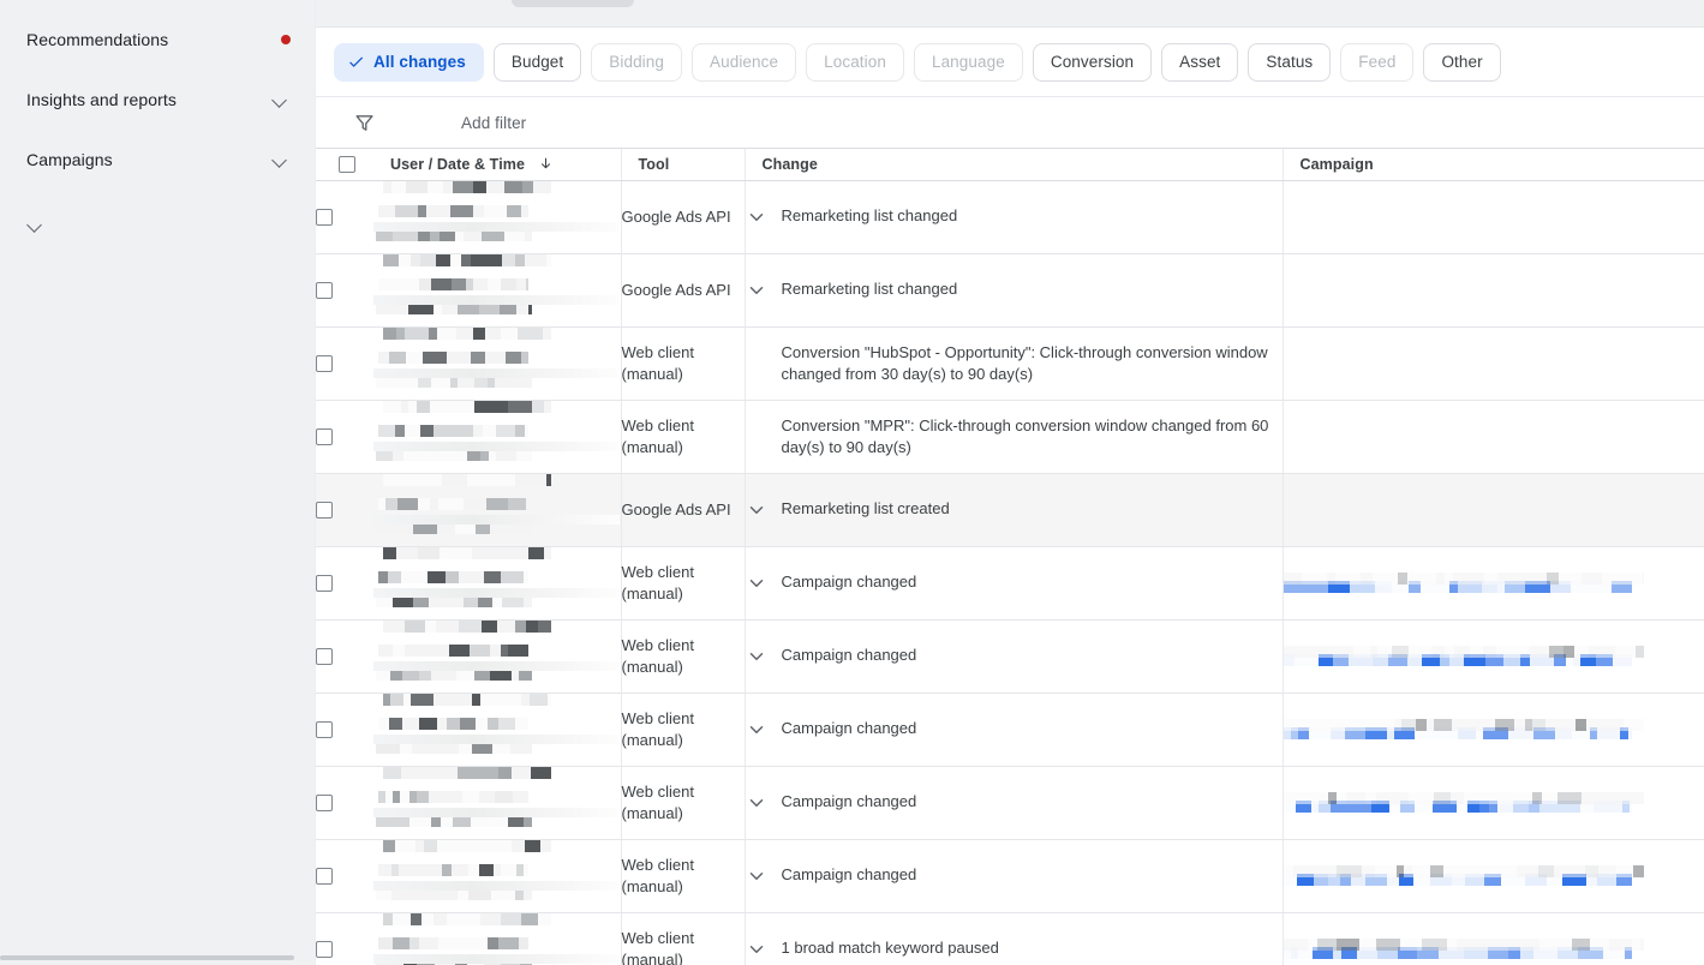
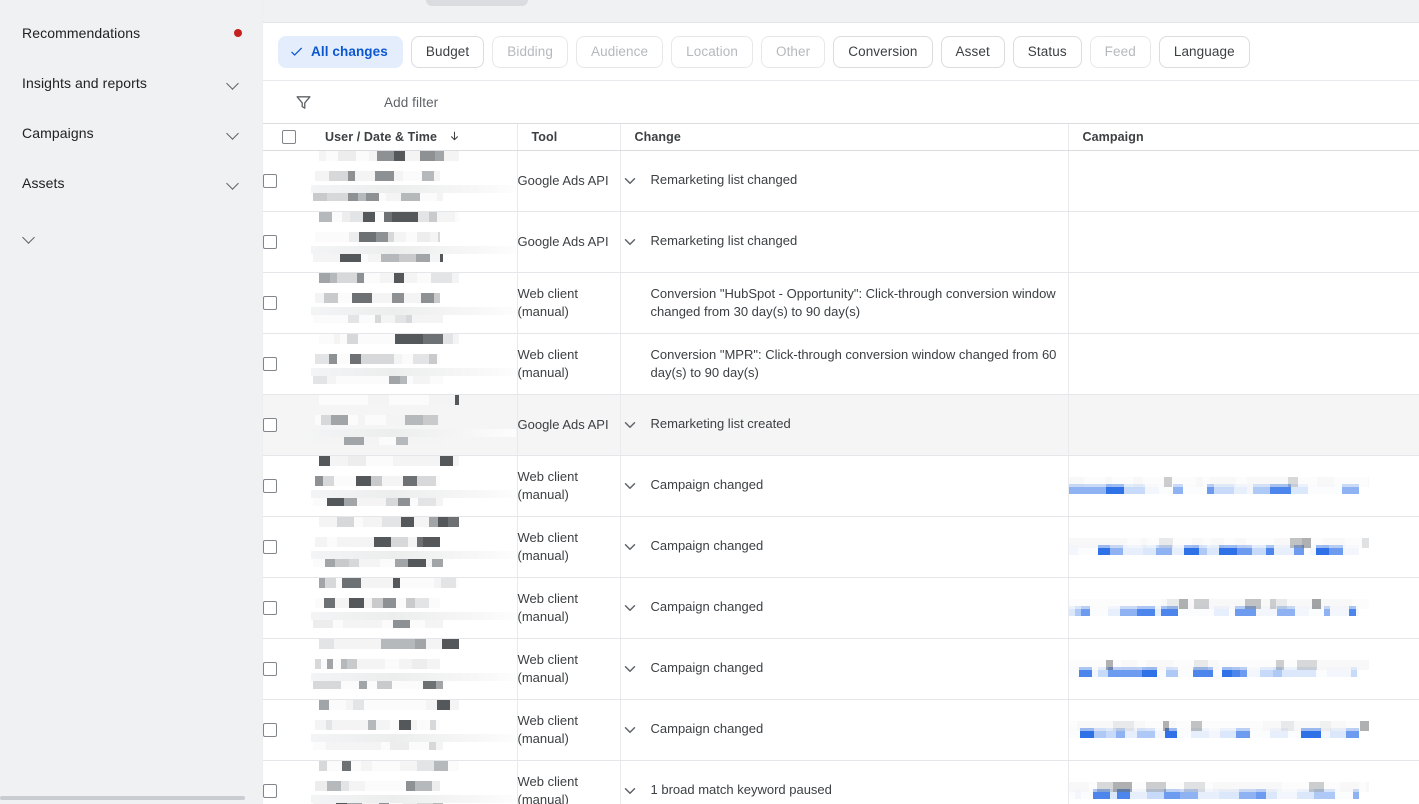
  Recommendations
  Insights and reports
  Campaigns
+ Assets
  All changes
  Budget
  Bidding
  Audience
  Location
- Language
+ Other
  Conversion
  Asset
  Status
  Feed
- Other
+ Language
  Add filter
  	User / Date & Time	Tool	Change	Campaign
  		Google Ads API	Remarketing list changed
  		Google Ads API	Remarketing list changed
  		Web client (manual)	Conversion "HubSpot - Opportunity": Click-through conversion window changed from 30 day(s) to 90 day(s)
  		Web client (manual)	Conversion "MPR": Click-through conversion window changed from 60 day(s) to 90 day(s)
  		Google Ads API	Remarketing list created
  		Web client (manual)	Campaign changed
  		Web client (manual)	Campaign changed
  		Web client (manual)	Campaign changed
  		Web client (manual)	Campaign changed
  		Web client (manual)	Campaign changed
  		Web client (manual)	1 broad match keyword paused
